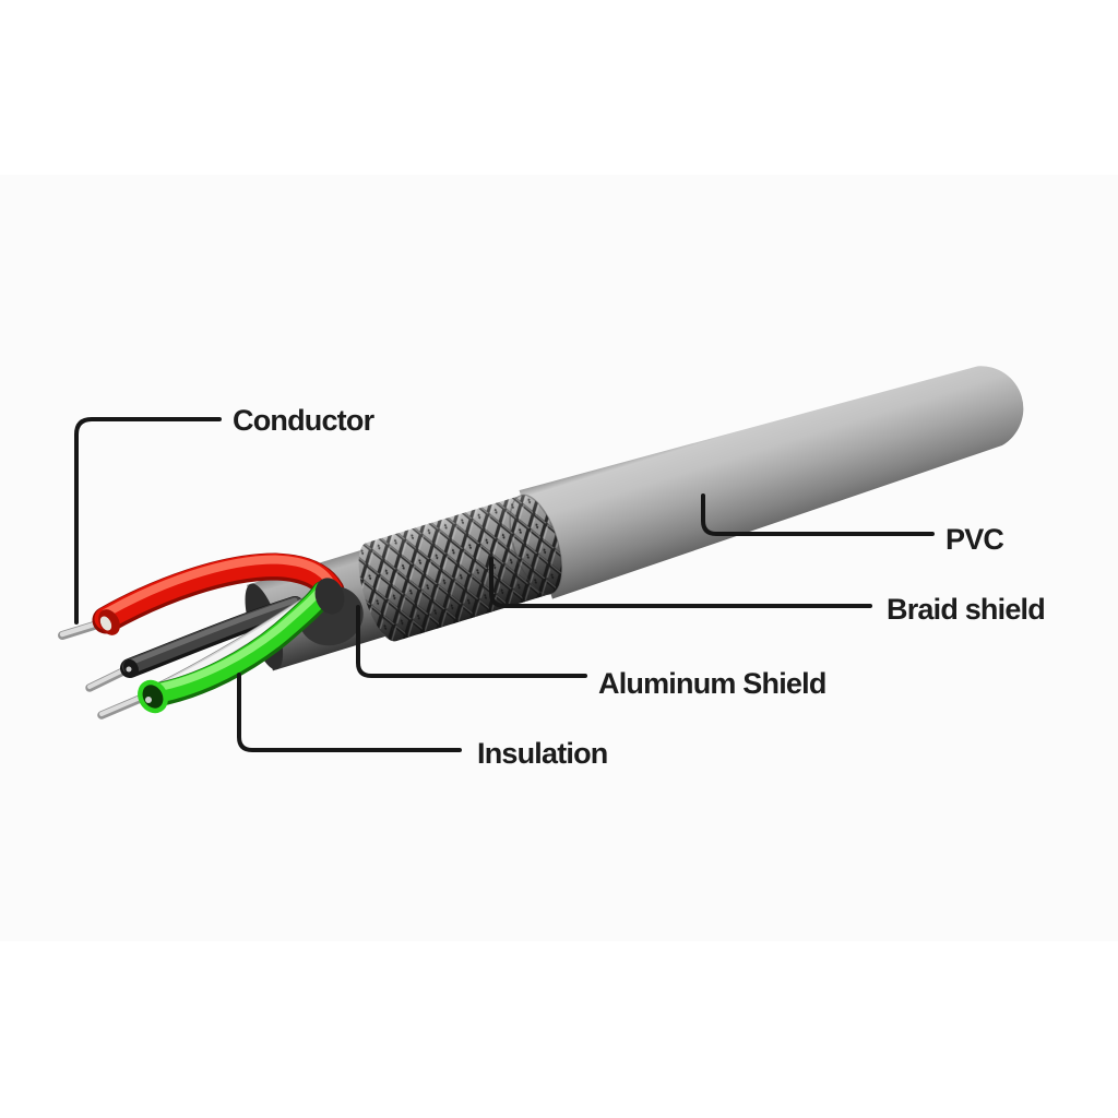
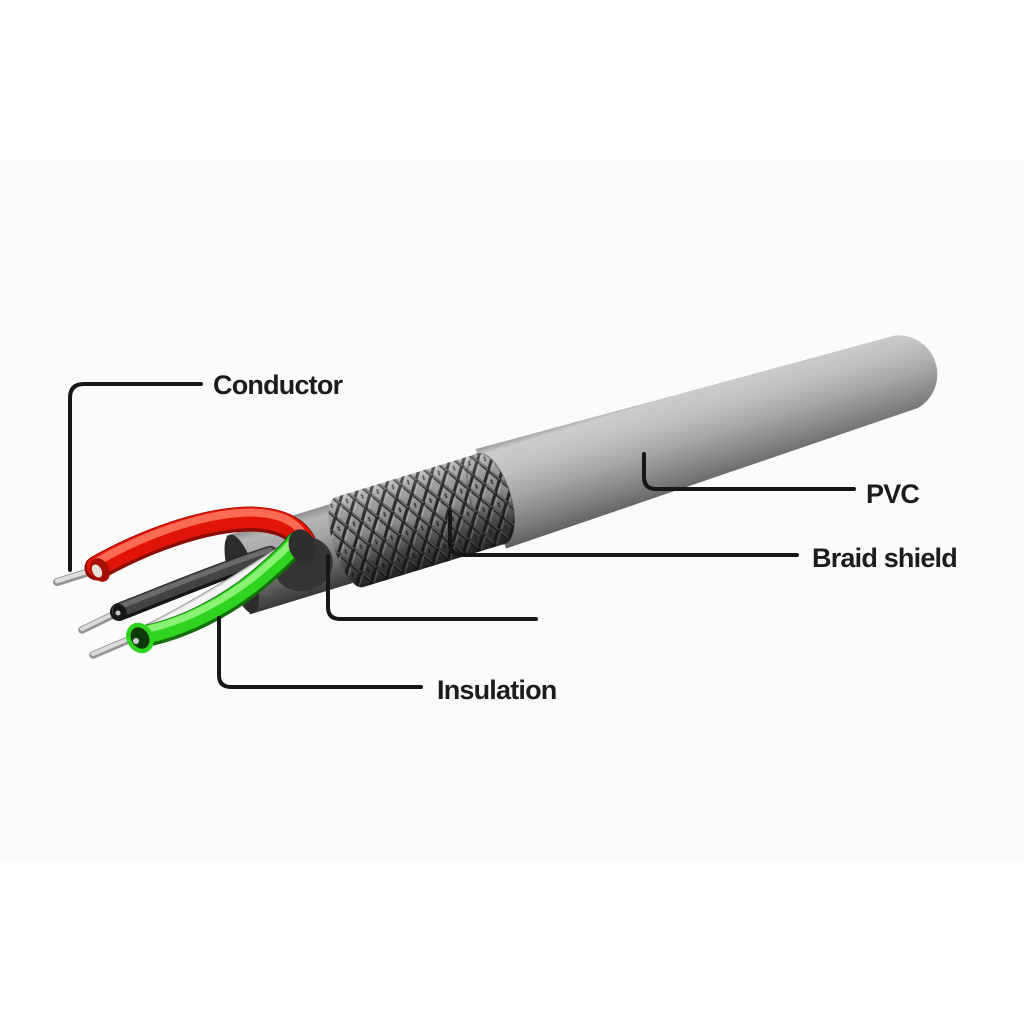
  Conductor
  PVC
  Braid shield
- Aluminum Shield
  Insulation
